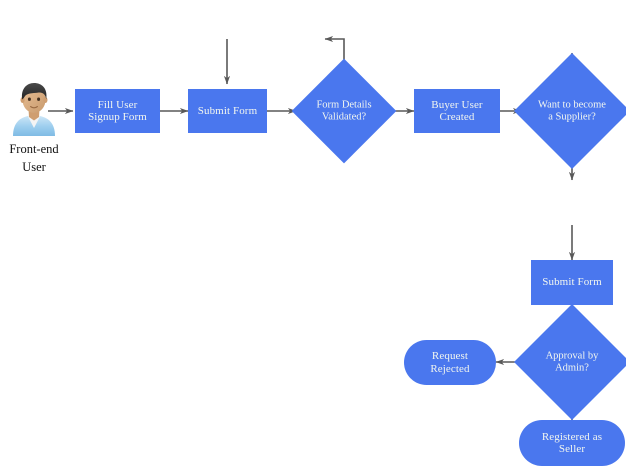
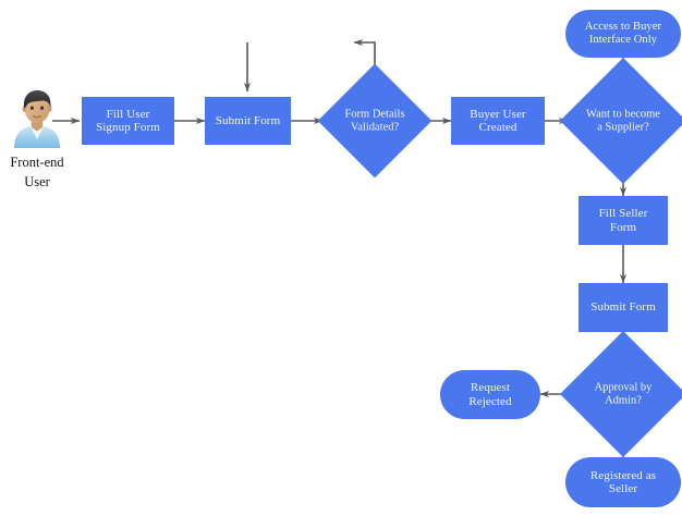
  Front-end
  User
  Fill User
  Signup Form
  Submit Form
  Form Details
  Validated?
  Buyer User
  Created
  Want to become
  a Supplier?
+ Access to Buyer
+ Interface Only
+ Fill Seller
+ Form
  Submit Form
  Approval by
  Admin?
  Request
  Rejected
  Registered as
  Seller
